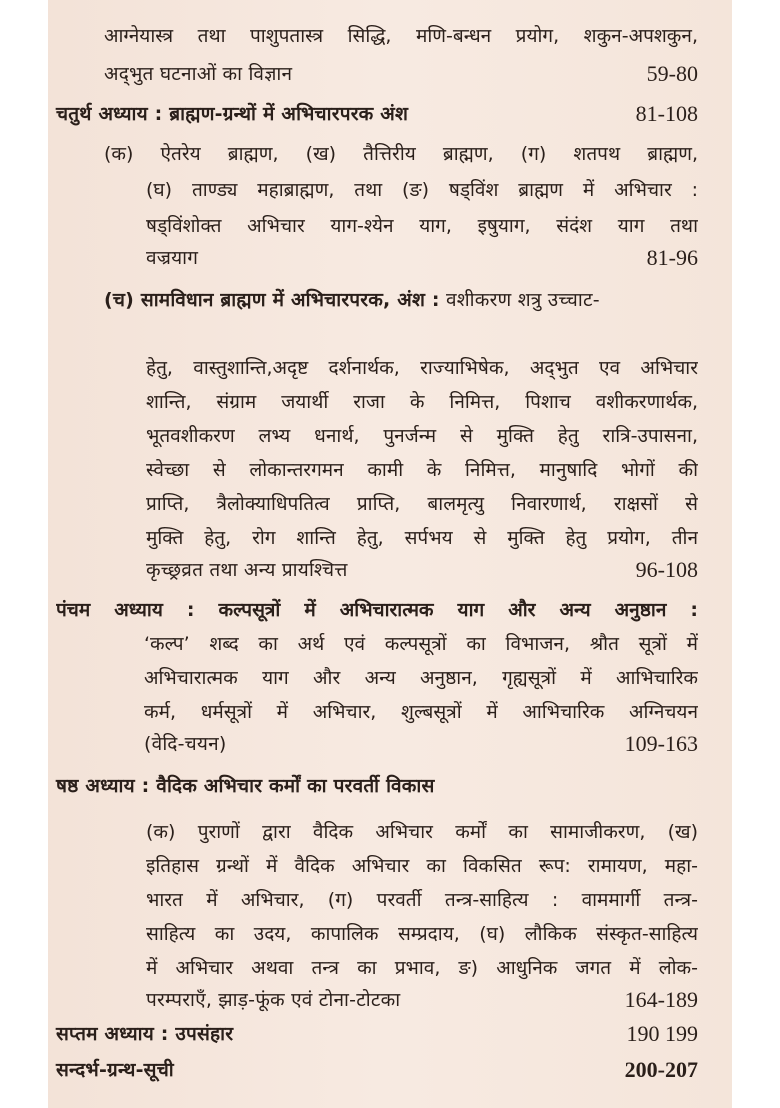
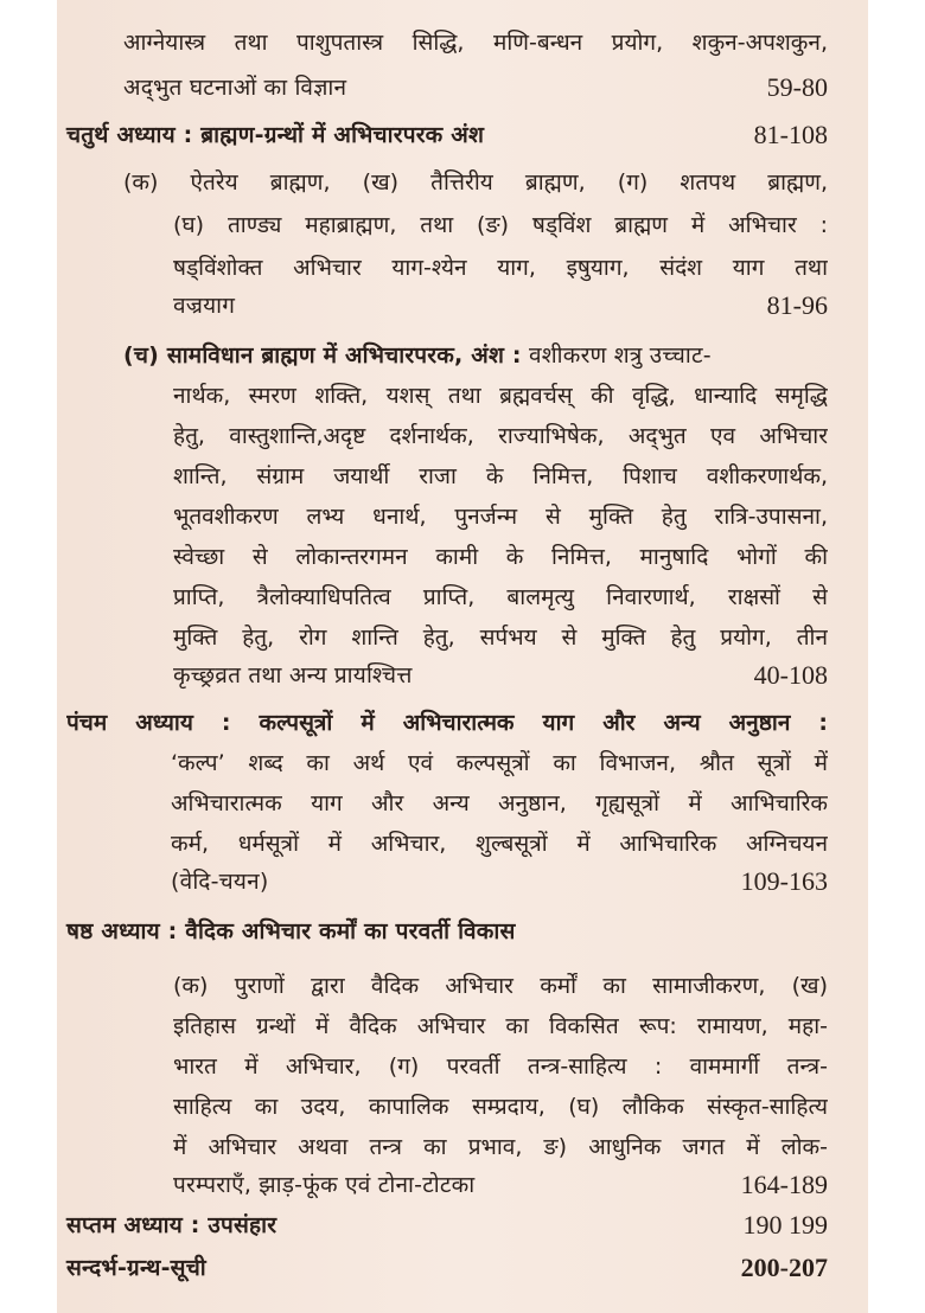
  आग्नेयास्त्र तथा पाशुपतास्त्र सिद्धि, मणि-बन्धन प्रयोग, शकुन-अपशकुन,
  अद्‌भुत घटनाओं का विज्ञान
  59-80
  चतुर्थ अध्याय : ब्राह्मण-ग्रन्थों में अभिचारपरक अंश
  81-108
  (क) ऐतरेय ब्राह्मण, (ख) तैत्तिरीय ब्राह्मण, (ग) शतपथ ब्राह्मण,
  (घ) ताण्ड्य महाब्राह्मण, तथा (ङ) षड्‌विंश ब्राह्मण में अभिचार :
  षड्‌विंशोक्त अभिचार याग-श्येन याग, इषुयाग, संदंश याग तथा
  वज्रयाग
  81-96
  (च) सामविधान ब्राह्मण में अभिचारपरक, अंश : वशीकरण शत्रु उच्चाट-
+ नार्थक, स्मरण शक्ति, यशस् तथा ब्रह्मवर्चस् की वृद्धि, धान्यादि समृद्धि
  हेतु, वास्तुशान्ति,अदृष्ट दर्शनार्थक, राज्याभिषेक, अद्‌भुत एव अभिचार
  शान्ति, संग्राम जयार्थी राजा के निमित्त, पिशाच वशीकरणार्थक,
  भूतवशीकरण लभ्य धनार्थ, पुनर्जन्म से मुक्ति हेतु रात्रि-उपासना,
  स्वेच्छा से लोकान्तरगमन कामी के निमित्त, मानुषादि भोगों की
  प्राप्ति, त्रैलोक्याधिपतित्व प्राप्ति, बालमृत्यु निवारणार्थ, राक्षसों से
  मुक्ति हेतु, रोग शान्ति हेतु, सर्पभय से मुक्ति हेतु प्रयोग, तीन
  कृच्छ्रव्रत तथा अन्य प्रायश्चित्त
- 96-108
+ 40-108
  पंचम अध्याय : कल्पसूत्रों में अभिचारात्मक याग और अन्य अनुष्ठान :
  ‘कल्प’ शब्द का अर्थ एवं कल्पसूत्रों का विभाजन, श्रौत सूत्रों में
  अभिचारात्मक याग और अन्य अनुष्ठान, गृह्यसूत्रों में आभिचारिक
  कर्म, धर्मसूत्रों में अभिचार, शुल्बसूत्रों में आभिचारिक अग्निचयन
  (वेदि-चयन)
  109-163
  षष्ठ अध्याय : वैदिक अभिचार कर्मों का परवर्ती विकास
  (क) पुराणों द्वारा वैदिक अभिचार कर्मों का सामाजीकरण, (ख)
  इतिहास ग्रन्थों में वैदिक अभिचार का विकसित रूप: रामायण, महा-
  भारत में अभिचार, (ग) परवर्ती तन्त्र-साहित्य : वाममार्गी तन्त्र-
  साहित्य का उदय, कापालिक सम्प्रदाय, (घ) लौकिक संस्कृत-साहित्य
  में अभिचार अथवा तन्त्र का प्रभाव, ङ) आधुनिक जगत में लोक-
  परम्पराएँ, झाड़-फूंक एवं टोना-टोटका
  164-189
  सप्तम अध्याय : उपसंहार
  190 199
  सन्दर्भ-ग्रन्थ-सूची
  200-207
